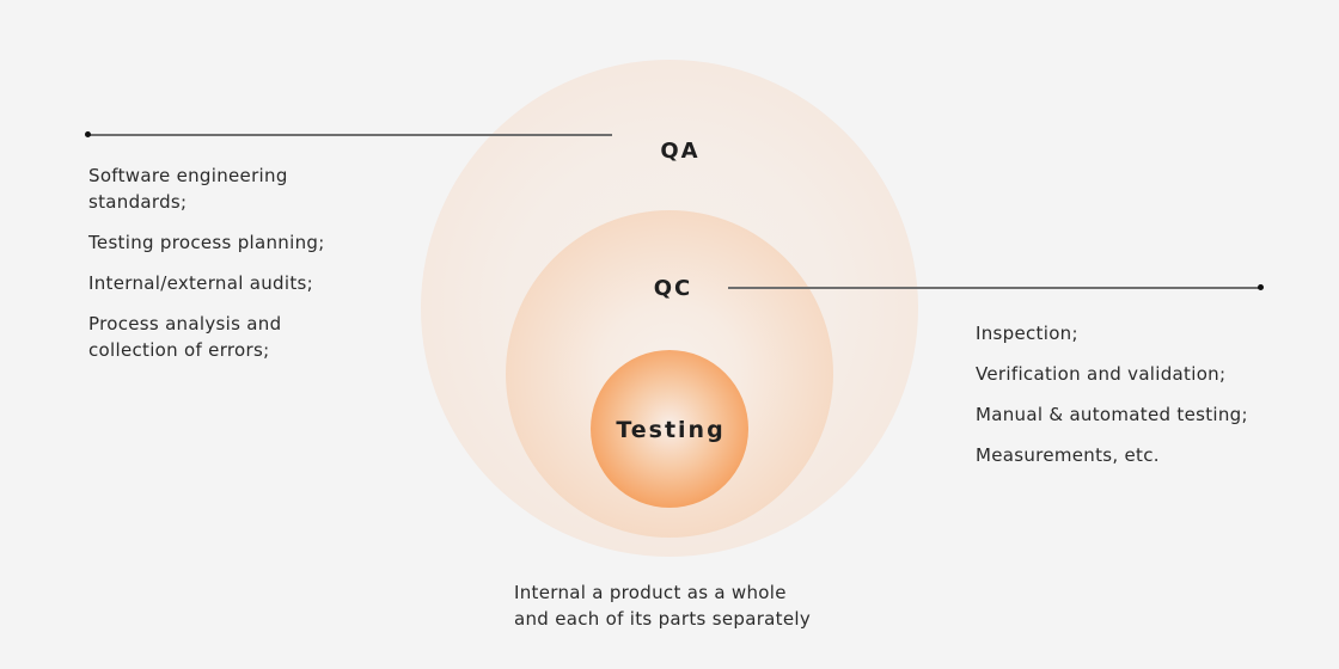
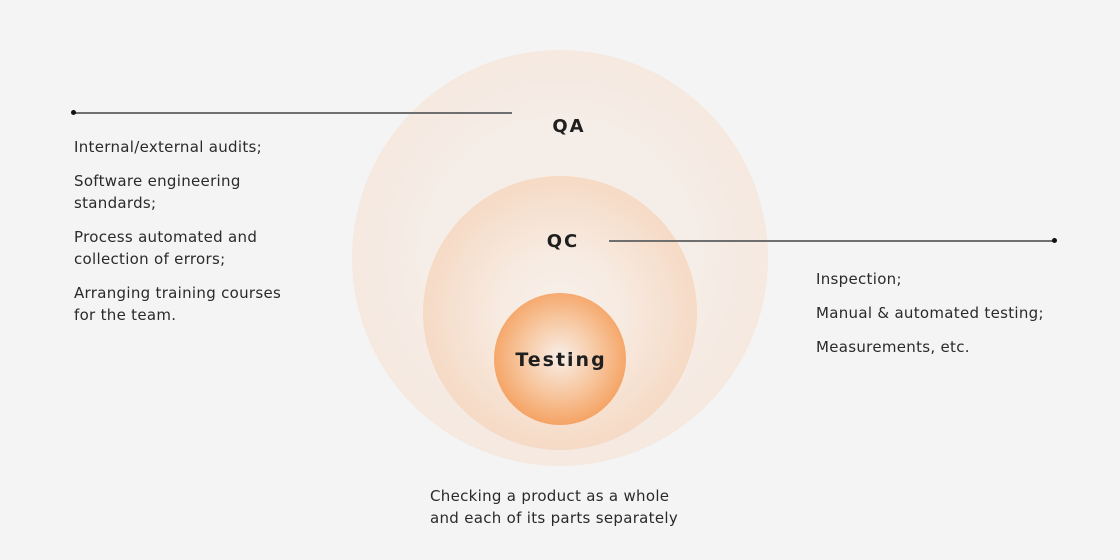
  QA
  QC
  Testing
- Software engineering standards;
+ Internal/external audits;
- Testing process planning;
- Internal/external audits;
+ Software engineering standards;
- Process analysis and collection of errors;
+ Process automated and collection of errors;
+ Arranging training courses for the team.
  Inspection;
- Verification and validation;
  Manual & automated testing;
  Measurements, etc.
- Internal a product as a whole
+ Checking a product as a whole
  and each of its parts separately
